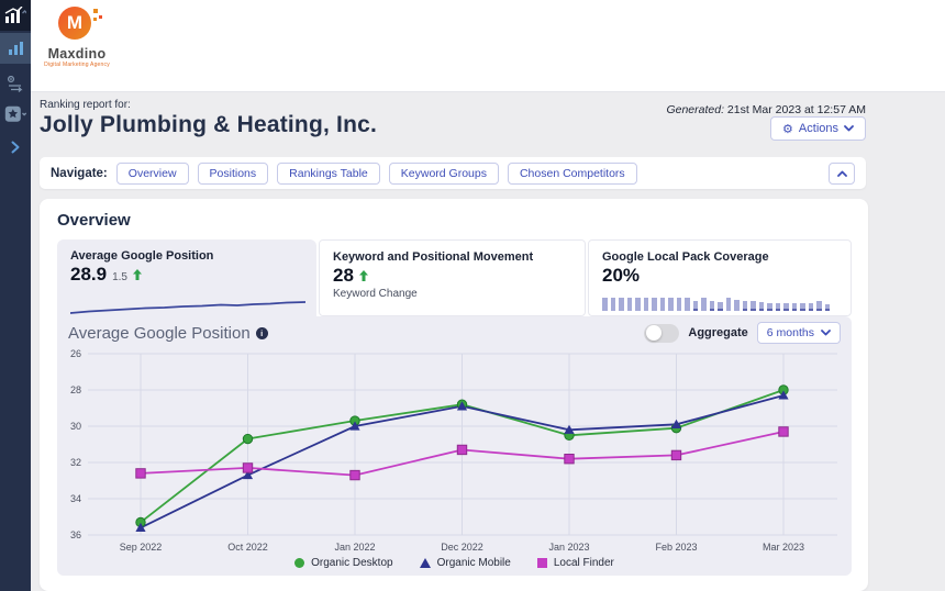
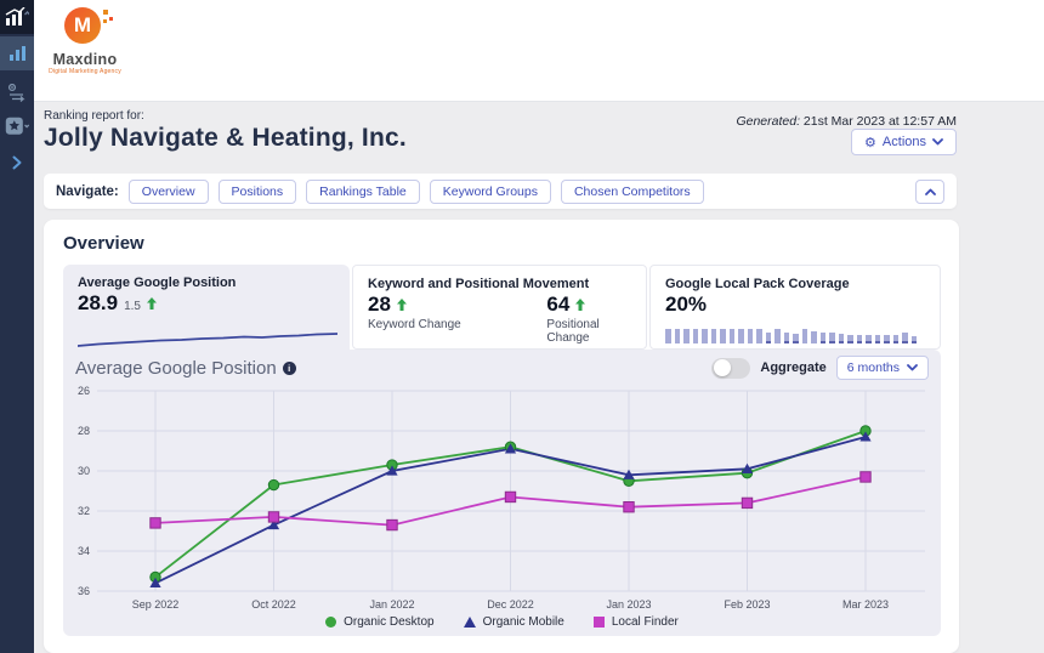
  M
  Maxdino
  Ranking report for:
- Jolly Plumbing & Heating, Inc.
+ Jolly Navigate & Heating, Inc.
  Generated: 21st Mar 2023 at 12:57 AM
  ⚙
  Actions
  Navigate:
  Overview
  Positions
  Rankings Table
  Keyword Groups
  Chosen Competitors
  Overview
  Average Google Position
  28.9
  1.5
  Keyword and Positional Movement
  28
  Keyword Change
+ 64
+ Positional Change
  Google Local Pack Coverage
  20%
  Average Google Position
  i
  Aggregate
  6 months
  26
  28
  30
  32
  34
  36
  Sep 2022
  Oct 2022
  Jan 2022
  Dec 2022
  Jan 2023
  Feb 2023
  Mar 2023
  Organic Desktop
  Organic Mobile
  Local Finder
